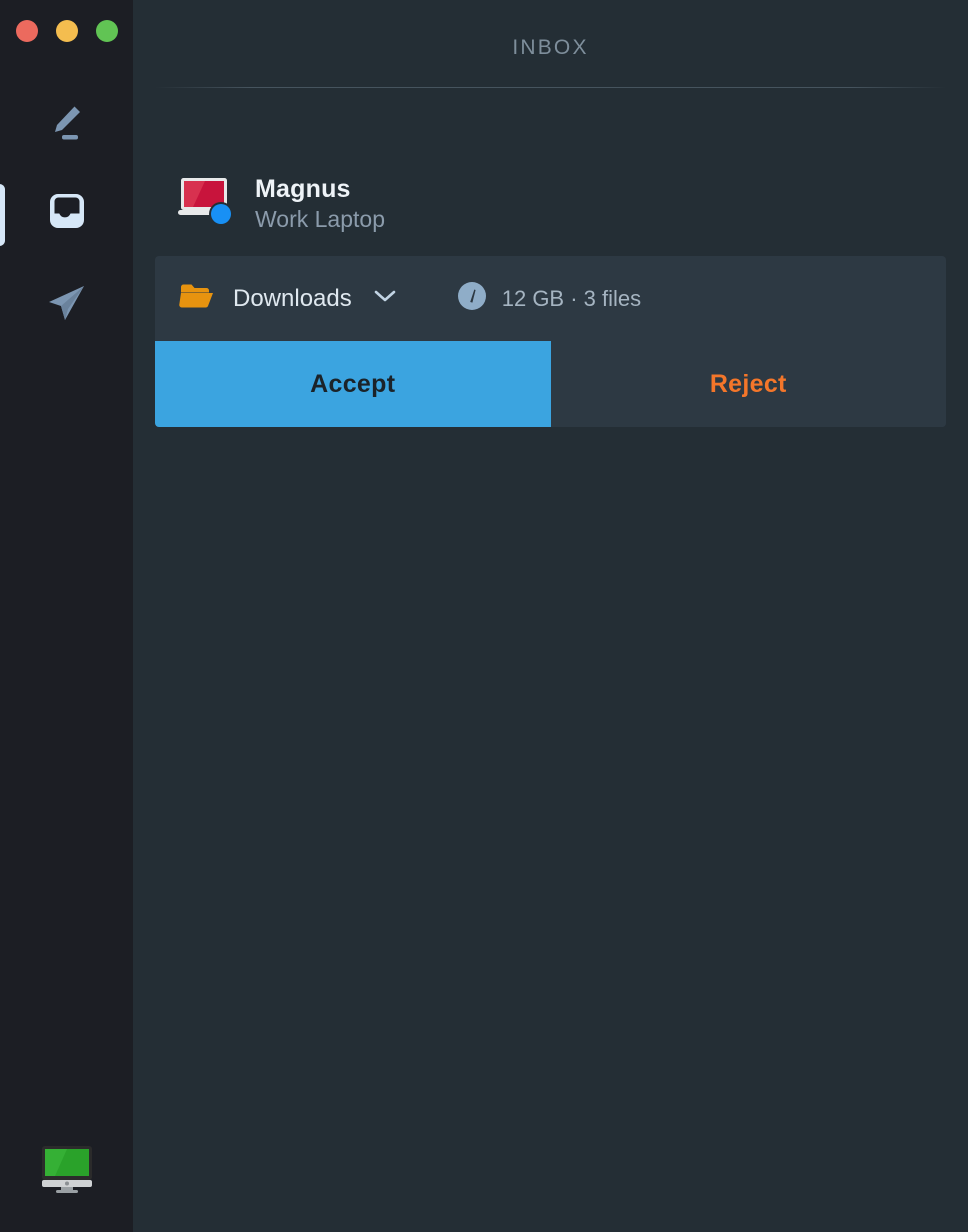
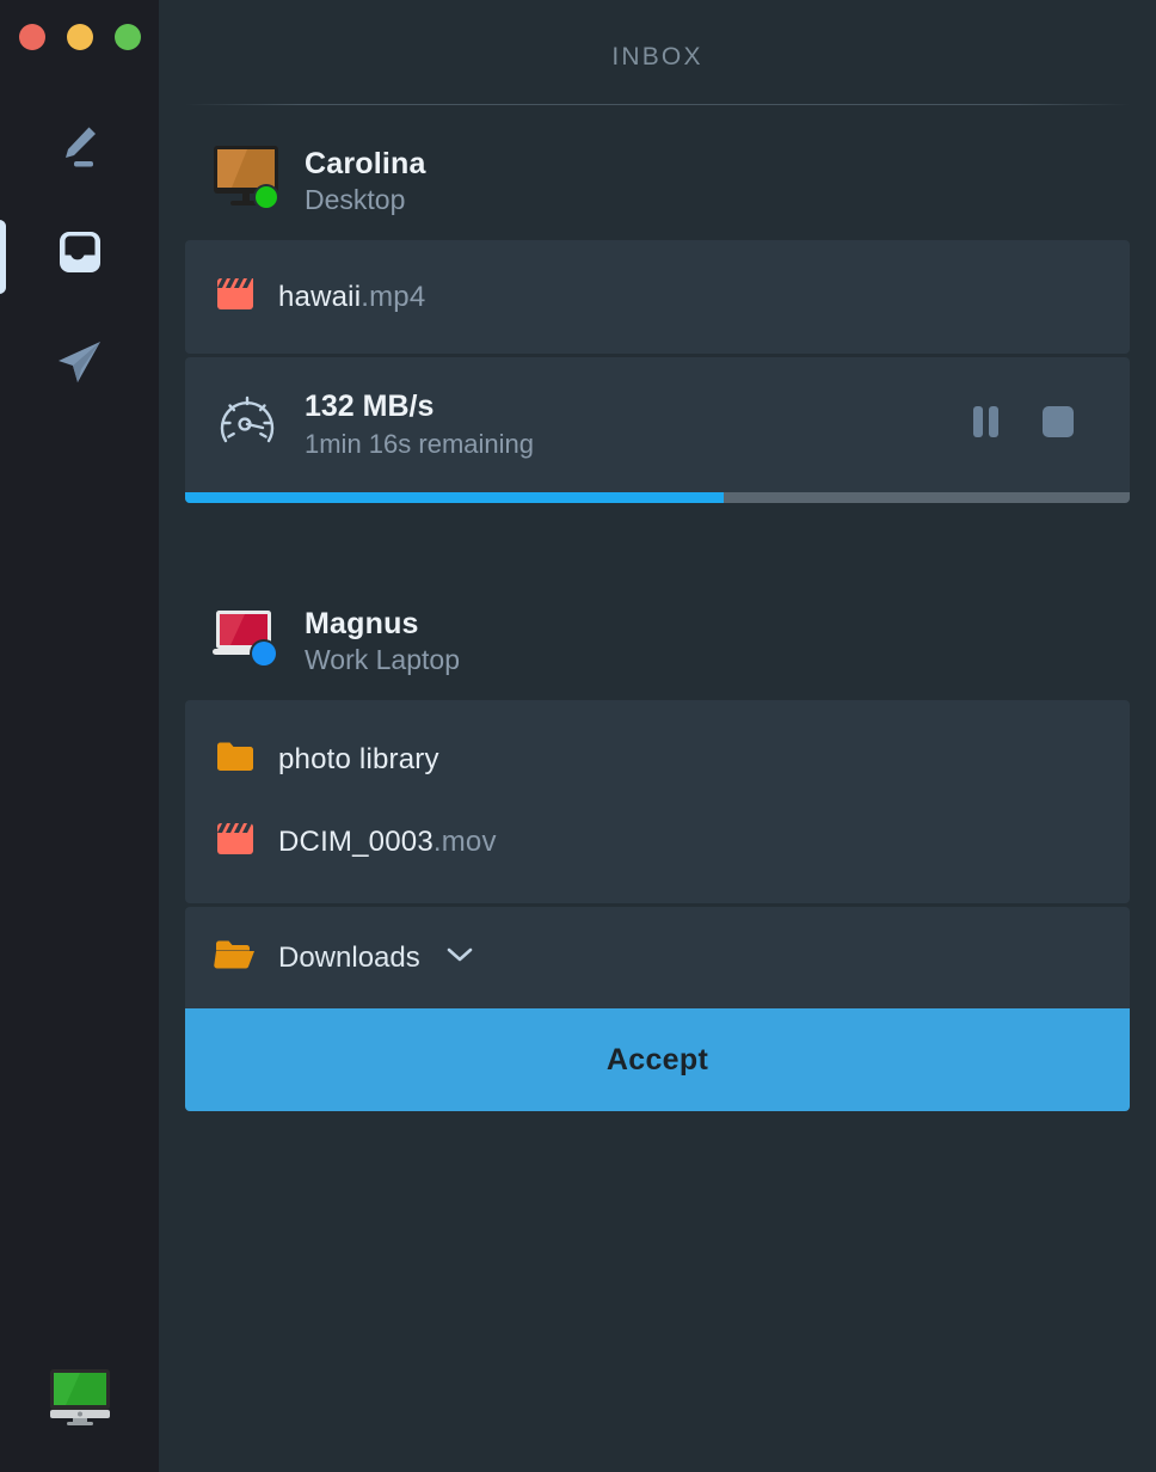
  INBOX
+ Carolina
+ Desktop
+ hawaii.mp4
+ 132 MB/s
+ 1min 16s remaining
  Magnus
  Work Laptop
+ photo library
+ DCIM_0003.mov
  Downloads
- 12 GB · 3 files
  Accept
- Reject
